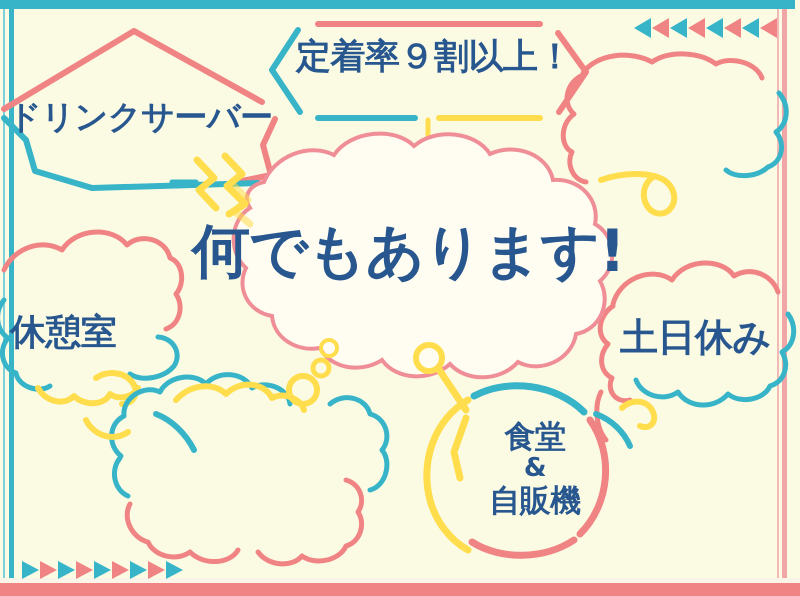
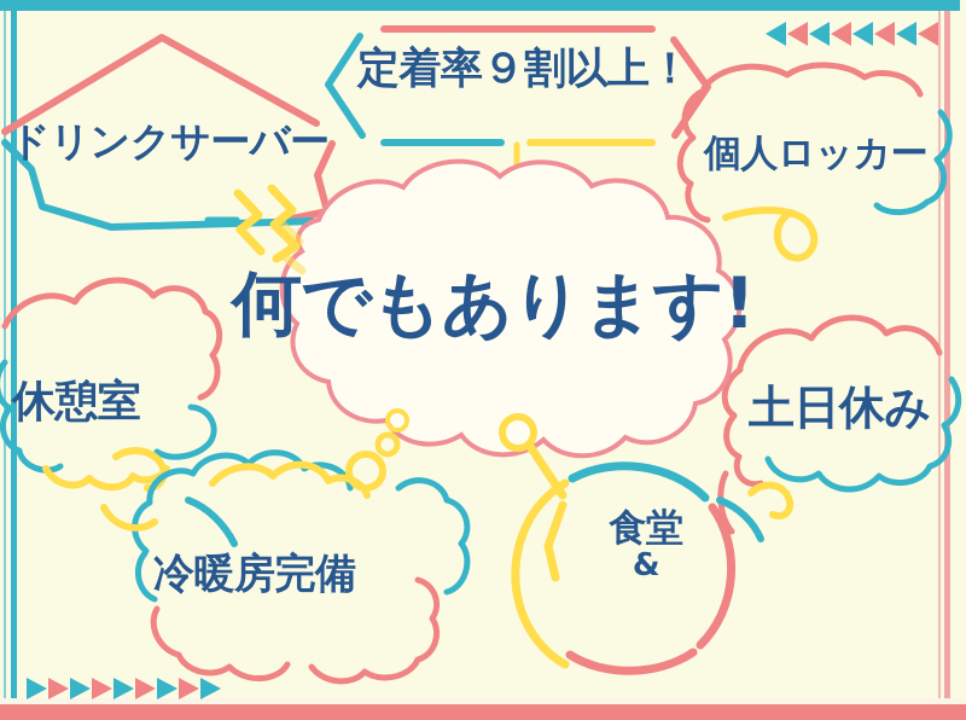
  何でもあります!
  定着率９割以上！
  ドリンクサーバー
+ 個人ロッカー
  休憩室
  土日休み
+ 冷暖房完備
  食堂
  &
- 自販機
